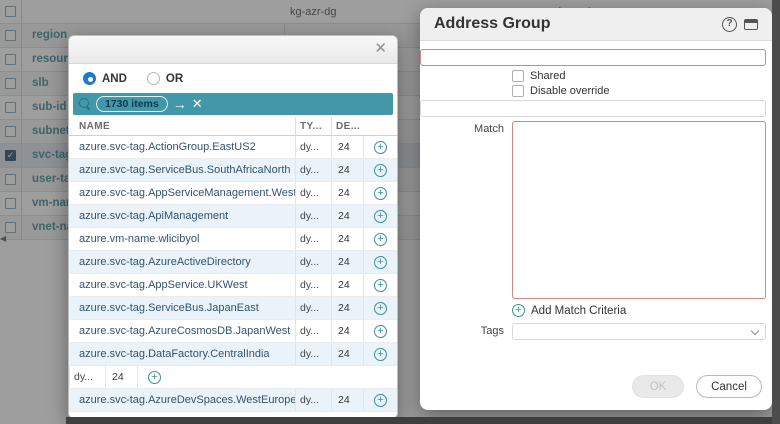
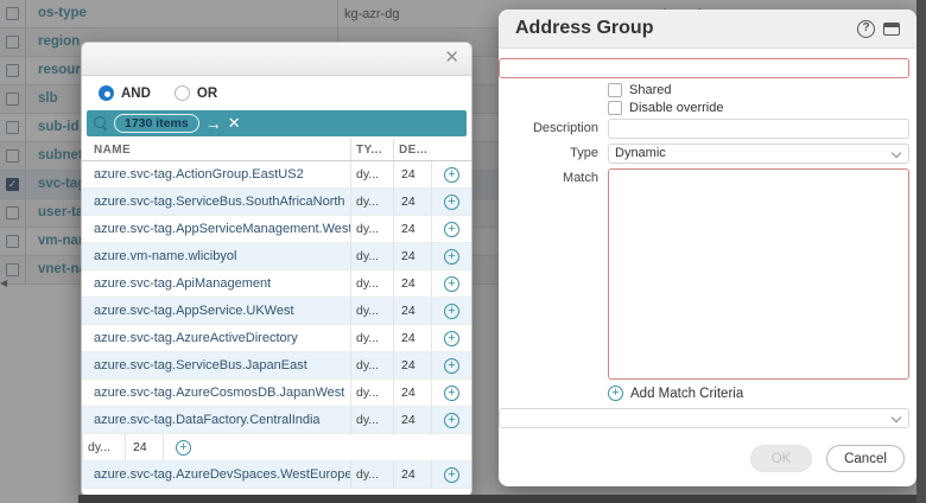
+ os-type
  kg-azr-dg
  region
  slb
  sub-id
  ✓
  svc-ta
  user-t
  vm-na
  ◀
  ✕
  AND
  OR
  1730 items
  →
  ✕
  NAME
  TY...
  DE...
  azure.svc-tag.ActionGroup.EastUS2
  dy...
  24
  +
  azure.svc-tag.ServiceBus.SouthAfricaNorth
  dy...
  24
  +
  azure.svc-tag.AppServiceManagement.West
  dy...
  24
  +
- azure.svc-tag.ApiManagement
+ azure.vm-name.wlicibyol
  dy...
  24
  +
- azure.vm-name.wlicibyol
+ azure.svc-tag.ApiManagement
  dy...
  24
  +
- azure.svc-tag.AzureActiveDirectory
+ azure.svc-tag.AppService.UKWest
  dy...
  24
  +
- azure.svc-tag.AppService.UKWest
+ azure.svc-tag.AzureActiveDirectory
  dy...
  24
  +
  azure.svc-tag.ServiceBus.JapanEast
  dy...
  24
  +
  azure.svc-tag.AzureCosmosDB.JapanWest
  dy...
  24
  +
  azure.svc-tag.DataFactory.CentralIndia
  dy...
  24
  +
  dy...
  24
  +
  azure.svc-tag.AzureDevSpaces.WestEurope
  dy...
  24
  +
  Address Group
  ?
  Shared
  Disable override
+ Description
+ Type
+ Dynamic
  Match
  +
  Add Match Criteria
- Tags
  OK
  Cancel
